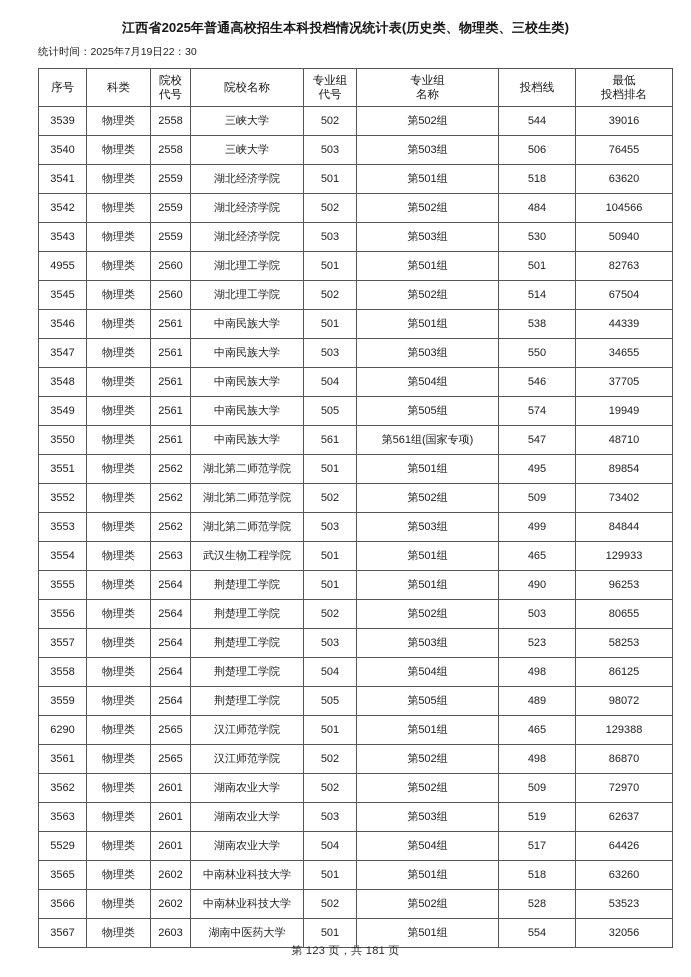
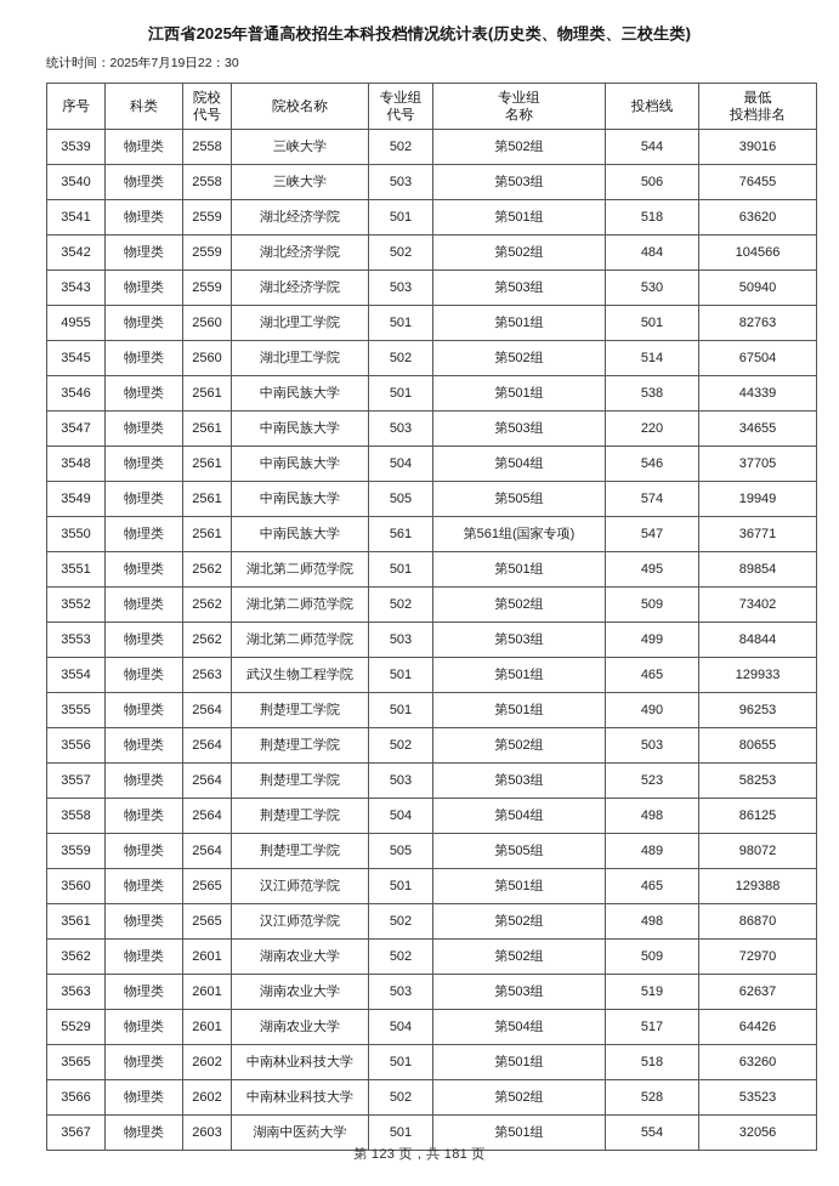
  江西省2025年普通高校招生本科投档情况统计表(历史类、物理类、三校生类)
  统计时间：2025年7月19日22：30
  序号	科类	院校 代号	院校名称	专业组 代号	专业组 名称	投档线	最低 投档排名
  3539	物理类	2558	三峡大学	502	第502组	544	39016
  3540	物理类	2558	三峡大学	503	第503组	506	76455
  3541	物理类	2559	湖北经济学院	501	第501组	518	63620
  3542	物理类	2559	湖北经济学院	502	第502组	484	104566
  3543	物理类	2559	湖北经济学院	503	第503组	530	50940
  4955	物理类	2560	湖北理工学院	501	第501组	501	82763
  3545	物理类	2560	湖北理工学院	502	第502组	514	67504
  3546	物理类	2561	中南民族大学	501	第501组	538	44339
- 3547	物理类	2561	中南民族大学	503	第503组	550	34655
+ 3547	物理类	2561	中南民族大学	503	第503组	220	34655
  3548	物理类	2561	中南民族大学	504	第504组	546	37705
  3549	物理类	2561	中南民族大学	505	第505组	574	19949
- 3550	物理类	2561	中南民族大学	561	第561组(国家专项)	547	48710
+ 3550	物理类	2561	中南民族大学	561	第561组(国家专项)	547	36771
  3551	物理类	2562	湖北第二师范学院	501	第501组	495	89854
  3552	物理类	2562	湖北第二师范学院	502	第502组	509	73402
  3553	物理类	2562	湖北第二师范学院	503	第503组	499	84844
  3554	物理类	2563	武汉生物工程学院	501	第501组	465	129933
  3555	物理类	2564	荆楚理工学院	501	第501组	490	96253
  3556	物理类	2564	荆楚理工学院	502	第502组	503	80655
  3557	物理类	2564	荆楚理工学院	503	第503组	523	58253
  3558	物理类	2564	荆楚理工学院	504	第504组	498	86125
  3559	物理类	2564	荆楚理工学院	505	第505组	489	98072
- 6290	物理类	2565	汉江师范学院	501	第501组	465	129388
+ 3560	物理类	2565	汉江师范学院	501	第501组	465	129388
  3561	物理类	2565	汉江师范学院	502	第502组	498	86870
  3562	物理类	2601	湖南农业大学	502	第502组	509	72970
  3563	物理类	2601	湖南农业大学	503	第503组	519	62637
  5529	物理类	2601	湖南农业大学	504	第504组	517	64426
  3565	物理类	2602	中南林业科技大学	501	第501组	518	63260
  3566	物理类	2602	中南林业科技大学	502	第502组	528	53523
  3567	物理类	2603	湖南中医药大学	501	第501组	554	32056
  第 123 页，共 181 页
